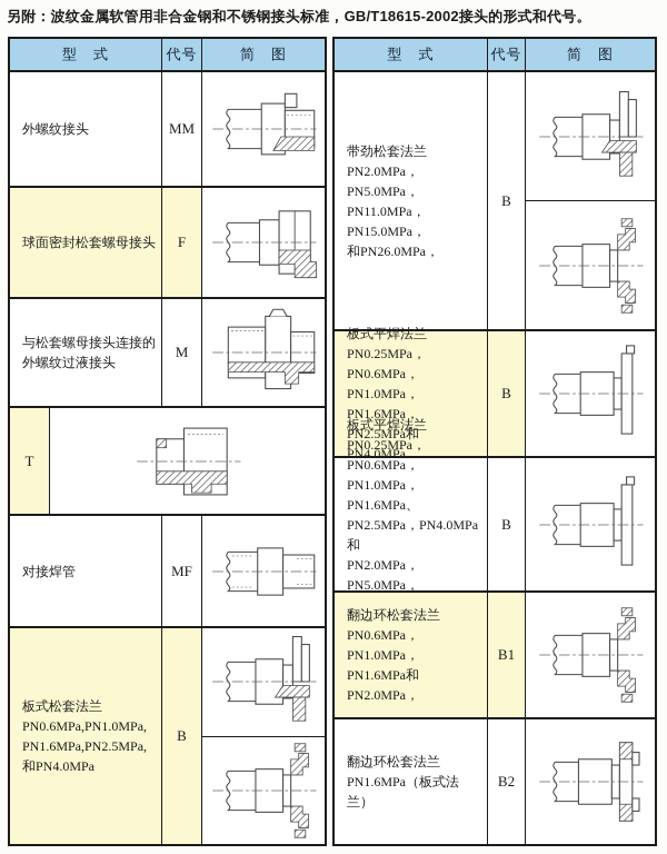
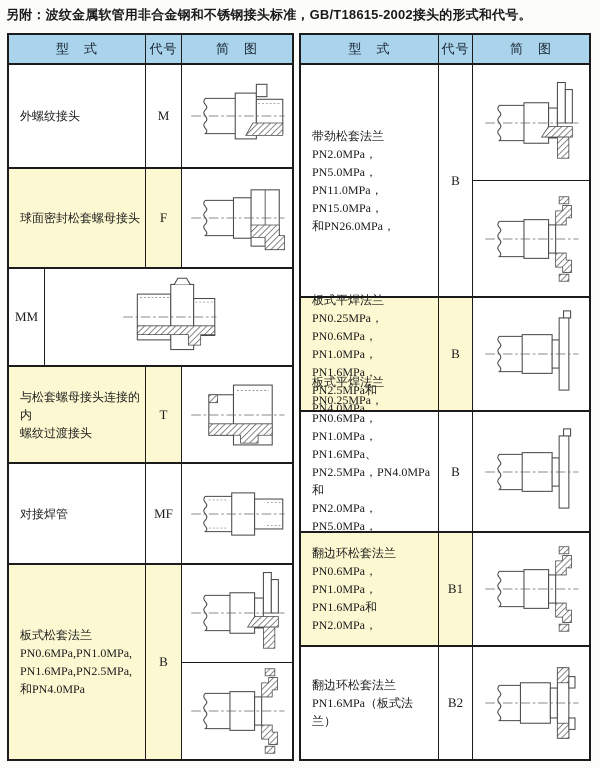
  另附：波纹金属软管用非合金钢和不锈钢接头标准，GB/T18615-2002接头的形式和代号。
  型 式
  代号
  简 图
  外螺纹接头
- MM
+ M
  球面密封松套螺母接头
  F
- 与松套螺母接头连接的
- 外螺纹过液接头
- M
+ MM
+ 与松套螺母接头连接的内
+ 螺纹过渡接头
  T
  对接焊管
  MF
  板式松套法兰
  PN0.6MPa,PN1.0MPa,
  PN1.6MPa,PN2.5MPa,
  和PN4.0MPa
  B
  型 式
  代号
  简 图
  带劲松套法兰
  PN2.0MPa，PN5.0MPa，
  PN11.0MPa，PN15.0MPa，
  和PN26.0MPa，
  B
  板式平焊法兰
  PN0.25MPa，PN0.6MPa，
  PN1.0MPa，PN1.6MPa，
  PN2.5MPa和PN4.0MPa，
  B
  板式平焊法兰
  PN0.25MPa，PN0.6MPa，
  PN1.0MPa，PN1.6MPa、
  PN2.5MPa，PN4.0MPa和
  PN2.0MPa，PN5.0MPa，
  B
  翻边环松套法兰
  PN0.6MPa，PN1.0MPa，
  PN1.6MPa和PN2.0MPa，
  B1
  翻边环松套法兰
  PN1.6MPa（板式法兰）
  B2
